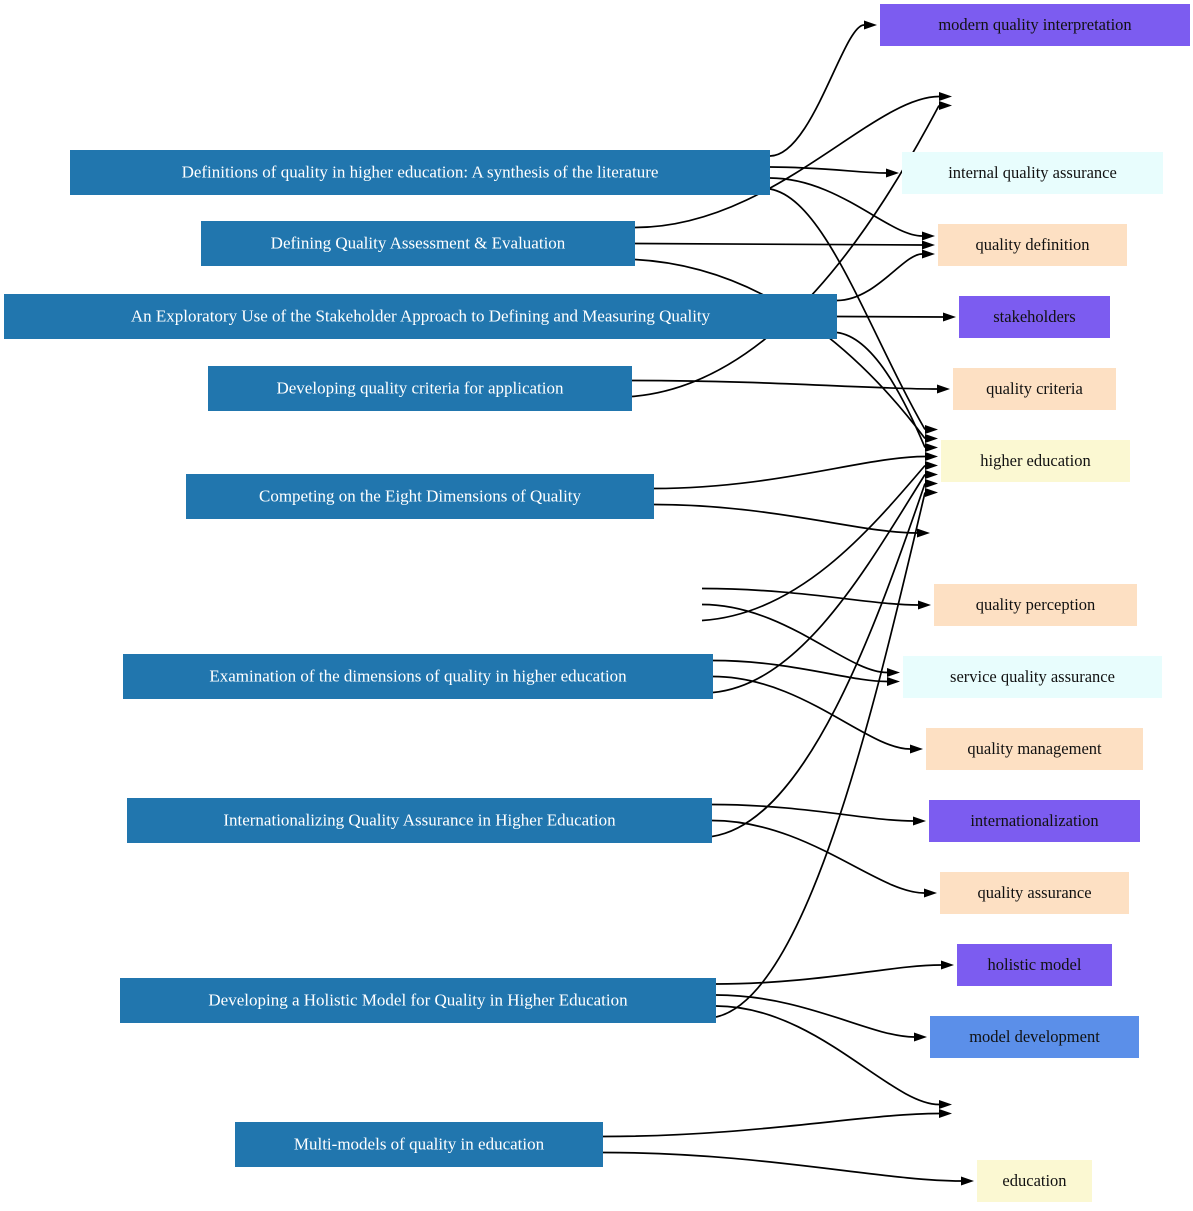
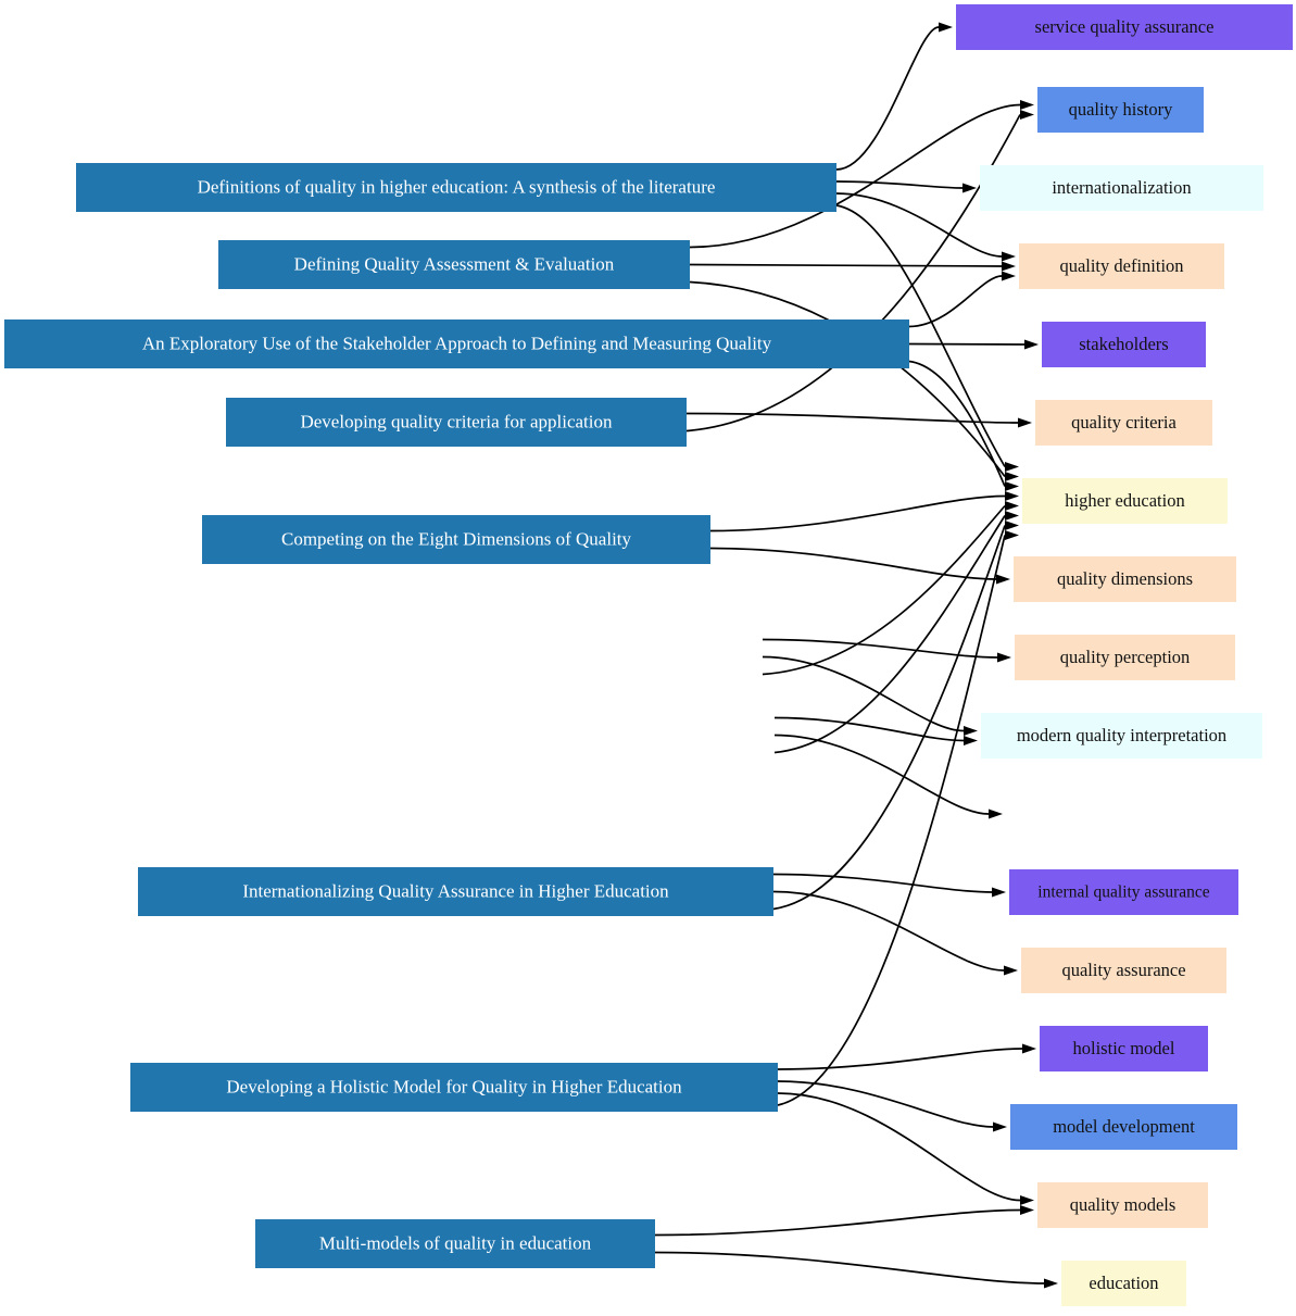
  Definitions of quality in higher education: A synthesis of the literature
  Defining Quality Assessment & Evaluation
  An Exploratory Use of the Stakeholder Approach to Defining and Measuring Quality
  Developing quality criteria for application
  Competing on the Eight Dimensions of Quality
- Examination of the dimensions of quality in higher education
  Internationalizing Quality Assurance in Higher Education
  Developing a Holistic Model for Quality in Higher Education
  Multi-models of quality in education
- modern quality interpretation
+ service quality assurance
+ quality history
- internal quality assurance
+ internationalization
  quality definition
  stakeholders
  quality criteria
  higher education
+ quality dimensions
  quality perception
- service quality assurance
+ modern quality interpretation
- quality management
- internationalization
+ internal quality assurance
  quality assurance
  holistic model
  model development
+ quality models
  education
